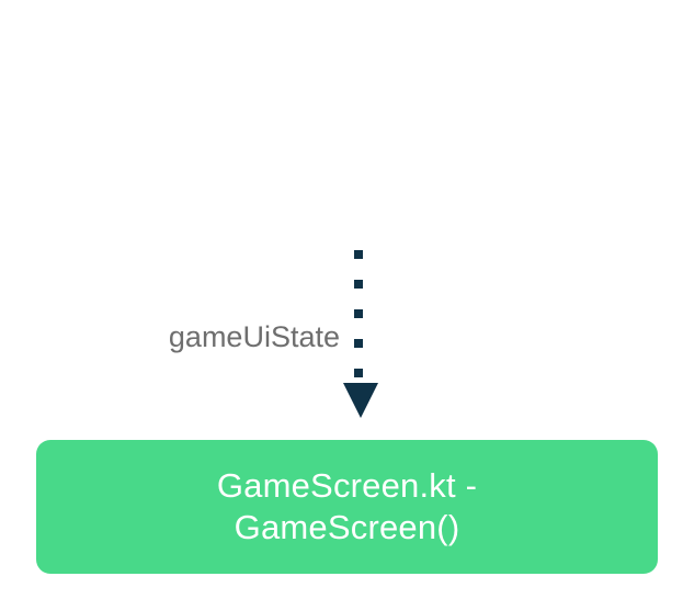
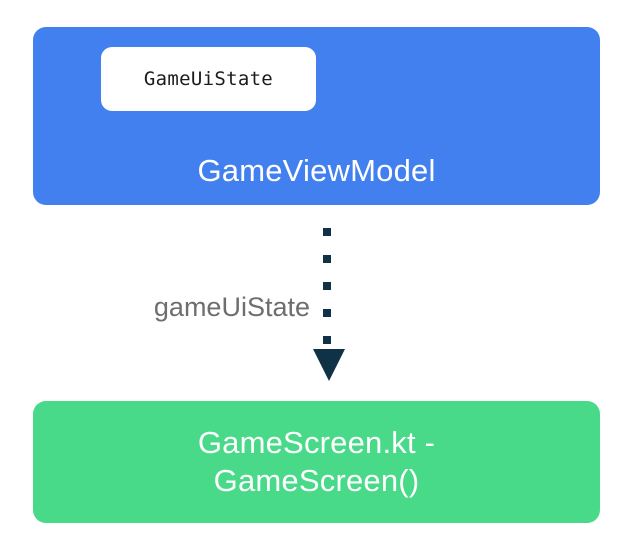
+ GameUiState
+ GameViewModel
  gameUiState
  GameScreen.kt -
  GameScreen()
